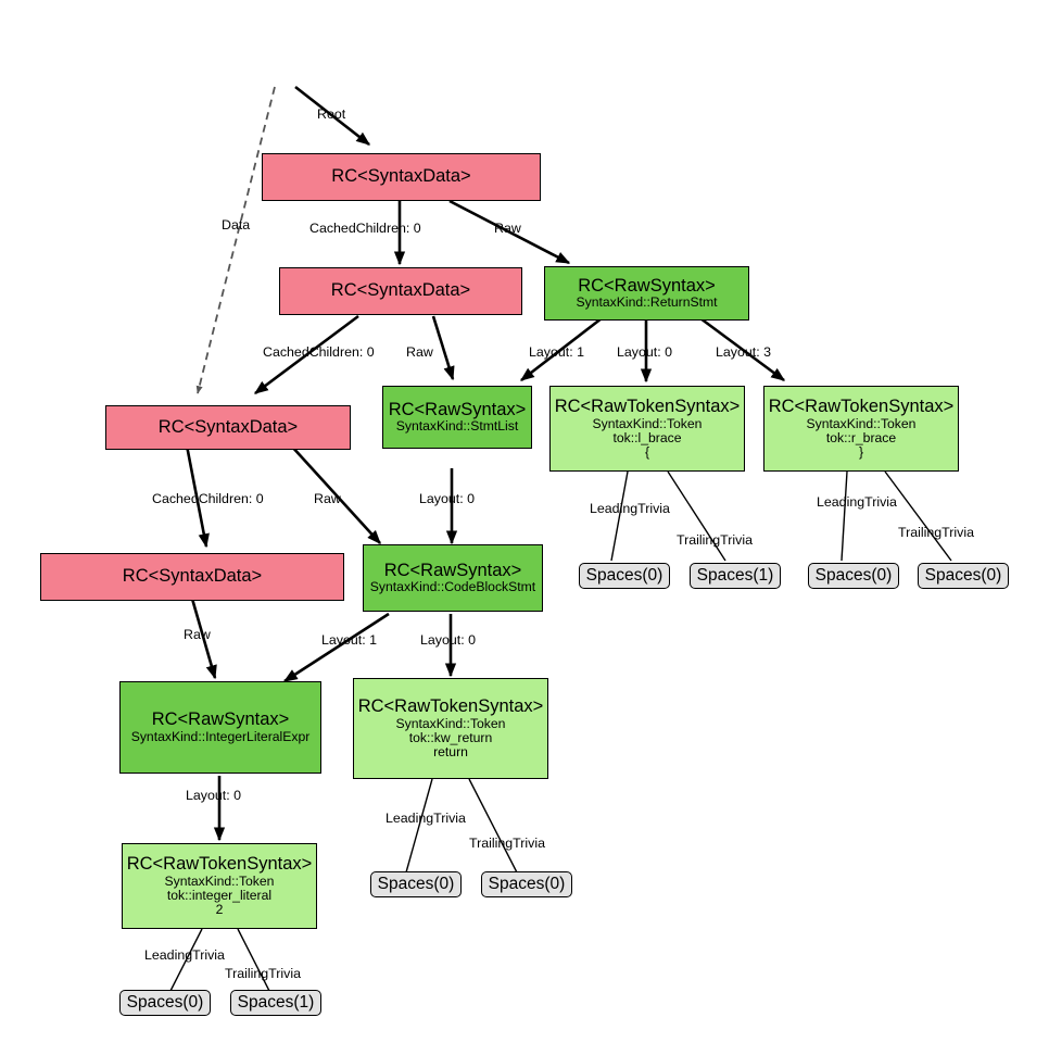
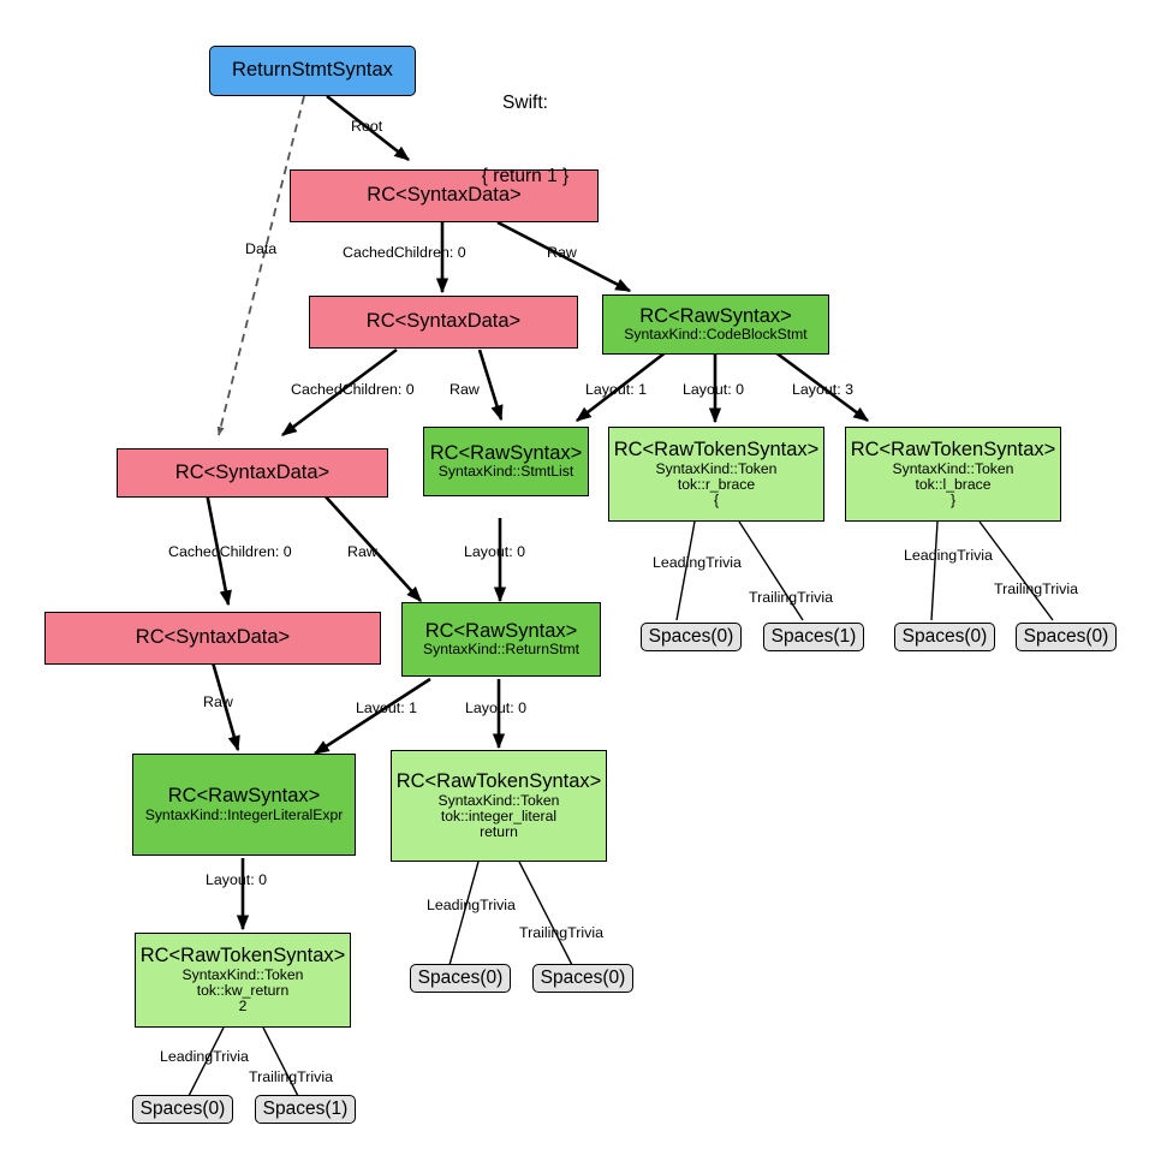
+ Swift:
+ { return 1 }
+ ReturnStmtSyntax
  RC<SyntaxData>
  RC<SyntaxData>
  RC<SyntaxData>
  RC<SyntaxData>
  RC<RawSyntax>
- SyntaxKind::ReturnStmt
+ SyntaxKind::CodeBlockStmt
  RC<RawSyntax>
  SyntaxKind::StmtList
  RC<RawTokenSyntax>
  SyntaxKind::Token
- tok::l_brace
+ tok::r_brace
  {
  RC<RawTokenSyntax>
  SyntaxKind::Token
- tok::r_brace
+ tok::l_brace
  }
  RC<RawSyntax>
- SyntaxKind::CodeBlockStmt
+ SyntaxKind::ReturnStmt
  RC<RawSyntax>
  SyntaxKind::IntegerLiteralExpr
  RC<RawTokenSyntax>
  SyntaxKind::Token
- tok::kw_return
+ tok::integer_literal
  return
  RC<RawTokenSyntax>
  SyntaxKind::Token
- tok::integer_literal
+ tok::kw_return
  2
  Spaces(0)
  Spaces(1)
  Spaces(0)
  Spaces(0)
  Spaces(0)
  Spaces(0)
  Spaces(0)
  Spaces(1)
  Root
  Data
  CachedChildren: 0
  Raw
  CachedChildren: 0
  Raw
  Layout: 1
  Layout: 0
  Layout: 3
  CachedChildren: 0
  Raw
  Layout: 0
  Raw
  Layout: 1
  Layout: 0
  Layout: 0
  LeadingTrivia
  TrailingTrivia
  LeadingTrivia
  TrailingTrivia
  LeadingTrivia
  TrailingTrivia
  LeadingTrivia
  TrailingTrivia
